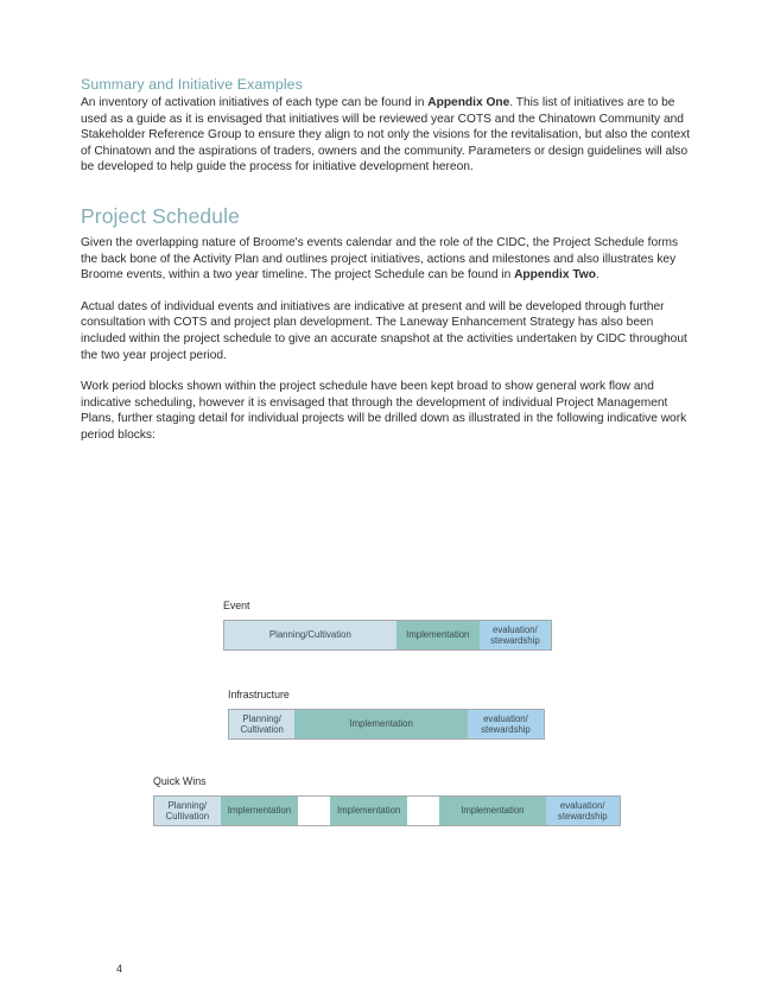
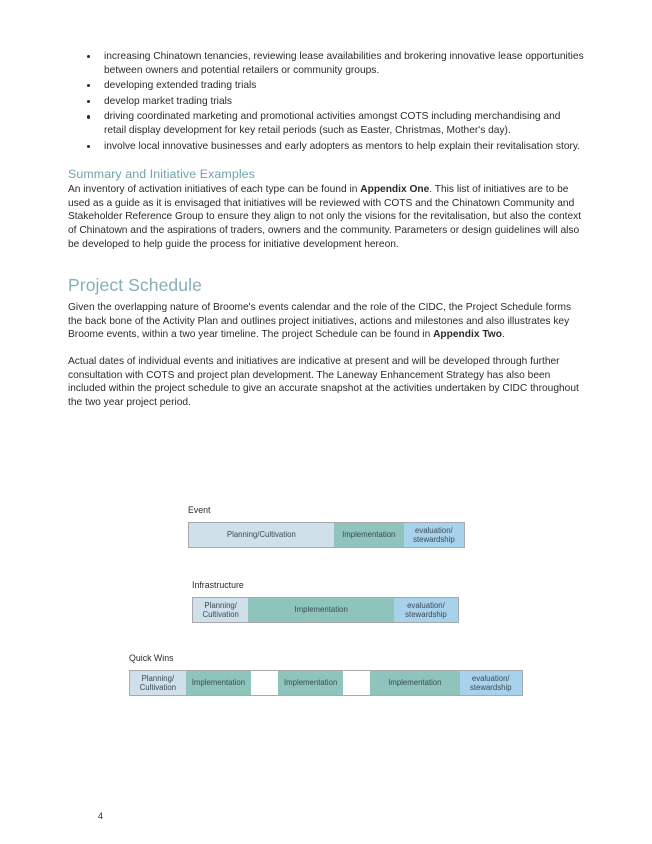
+ increasing Chinatown tenancies, reviewing lease availabilities and brokering innovative lease opportunities between owners and potential retailers or community groups.
+ developing extended trading trials
+ develop market trading trials
+ driving coordinated marketing and promotional activities amongst COTS including merchandising and retail display development for key retail periods (such as Easter, Christmas, Mother's day).
+ involve local innovative businesses and early adopters as mentors to help explain their revitalisation story.
  Summary and Initiative Examples
- An inventory of activation initiatives of each type can be found in Appendix One. This list of initiatives are to be used as a guide as it is envisaged that initiatives will be reviewed year COTS and the Chinatown Community and Stakeholder Reference Group to ensure they align to not only the visions for the revitalisation, but also the context of Chinatown and the aspirations of traders, owners and the community. Parameters or design guidelines will also be developed to help guide the process for initiative development hereon.
+ An inventory of activation initiatives of each type can be found in Appendix One. This list of initiatives are to be used as a guide as it is envisaged that initiatives will be reviewed with COTS and the Chinatown Community and Stakeholder Reference Group to ensure they align to not only the visions for the revitalisation, but also the context of Chinatown and the aspirations of traders, owners and the community. Parameters or design guidelines will also be developed to help guide the process for initiative development hereon.
  Project Schedule
  Given the overlapping nature of Broome's events calendar and the role of the CIDC, the Project Schedule forms the back bone of the Activity Plan and outlines project initiatives, actions and milestones and also illustrates key Broome events, within a two year timeline. The project Schedule can be found in Appendix Two.
  Actual dates of individual events and initiatives are indicative at present and will be developed through further consultation with COTS and project plan development. The Laneway Enhancement Strategy has also been included within the project schedule to give an accurate snapshot at the activities undertaken by CIDC throughout the two year project period.
- Work period blocks shown within the project schedule have been kept broad to show general work flow and indicative scheduling, however it is envisaged that through the development of individual Project Management Plans, further staging detail for individual projects will be drilled down as illustrated in the following indicative work period blocks:
  Event
  Planning/Cultivation
  Implementation
  evaluation/
  stewardship
  Infrastructure
  Planning/
  Cultivation
  Implementation
  evaluation/
  stewardship
  Quick Wins
  Planning/
  Cultivation
  Implementation
  Implementation
  Implementation
  evaluation/
  stewardship
  4
